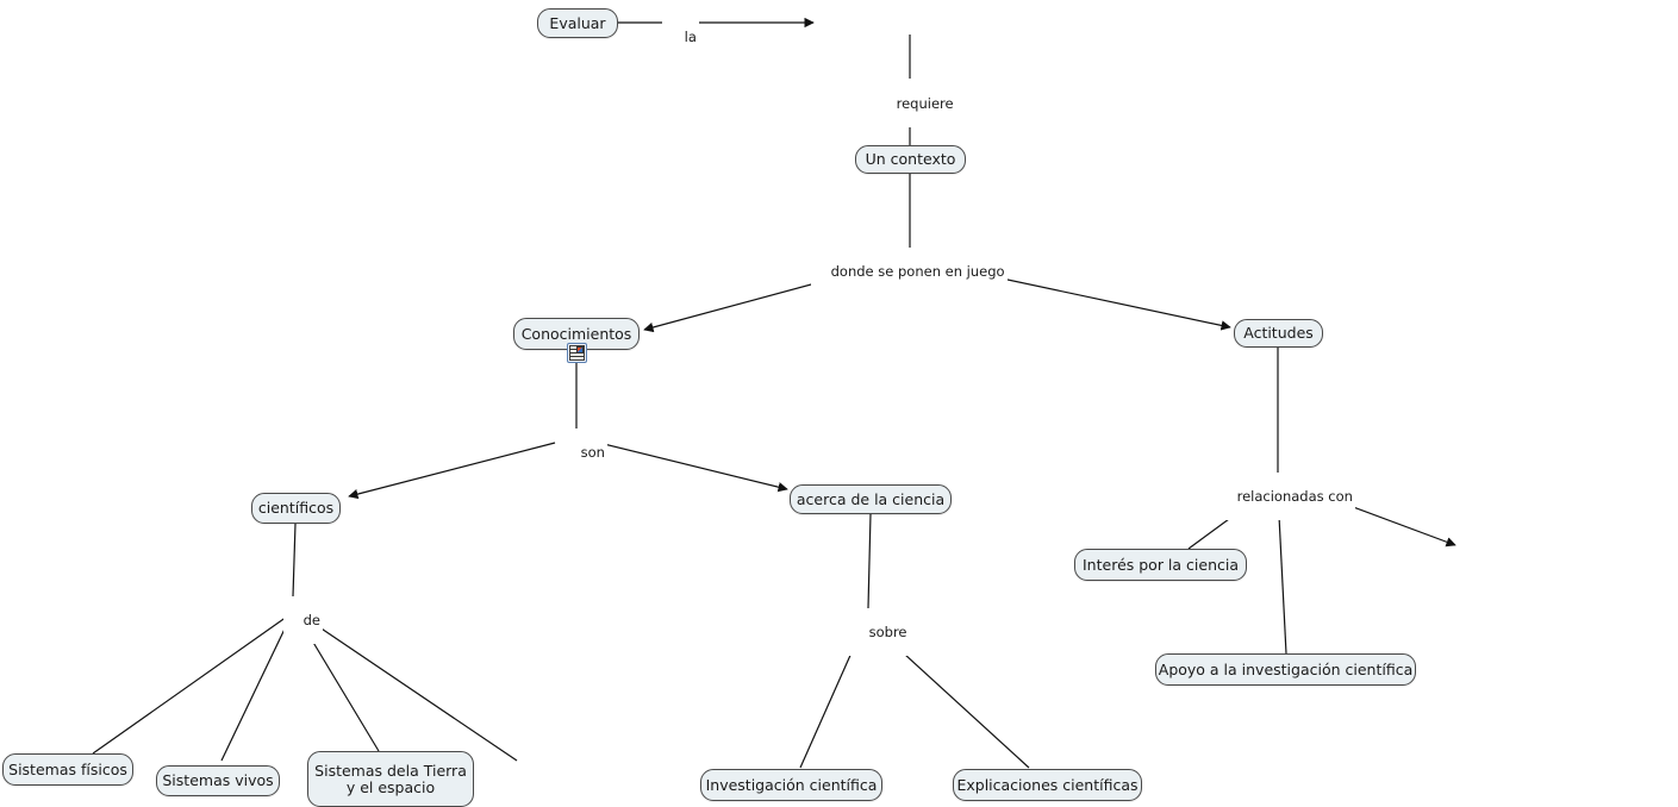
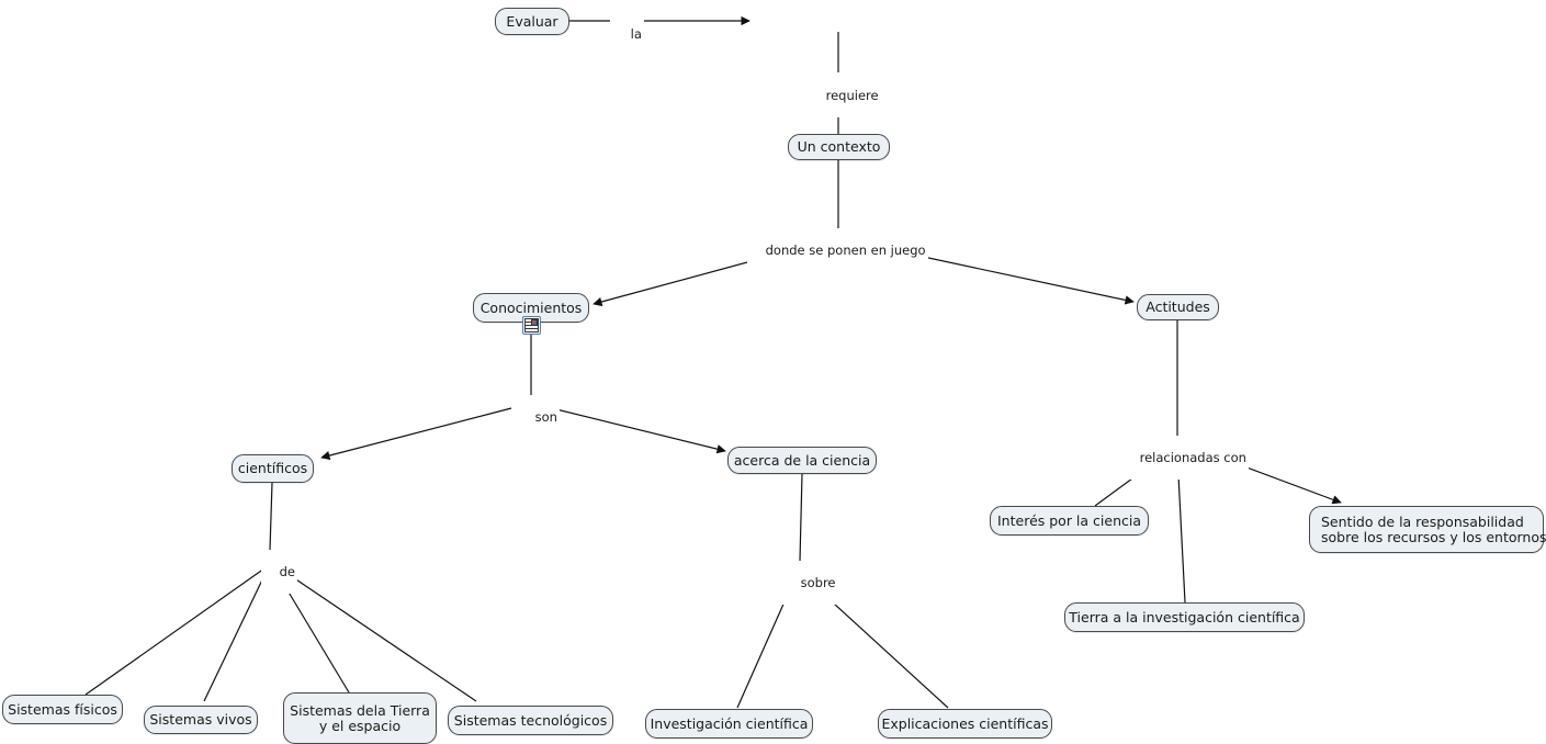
  Evaluar
  Un contexto
  Conocimientos
  Actitudes
  científicos
  acerca de la ciencia
  Sistemas físicos
  Sistemas vivos
  Sistemas dela Tierra
  y el espacio
+ Sistemas tecnológicos
  Investigación científica
  Explicaciones científicas
  Interés por la ciencia
- Apoyo a la investigación científica
+ Tierra a la investigación científica
+ Sentido de la responsabilidad
+ sobre los recursos y los entornos
  la
  requiere
  donde se ponen en juego
  son
  de
  sobre
  relacionadas con
